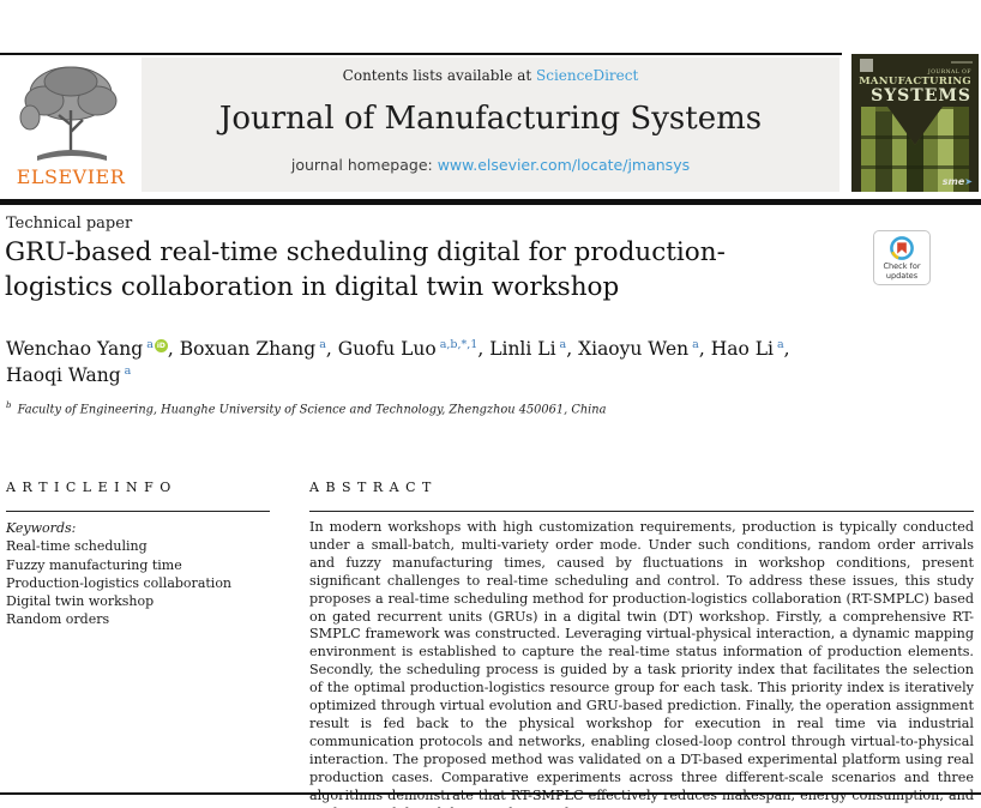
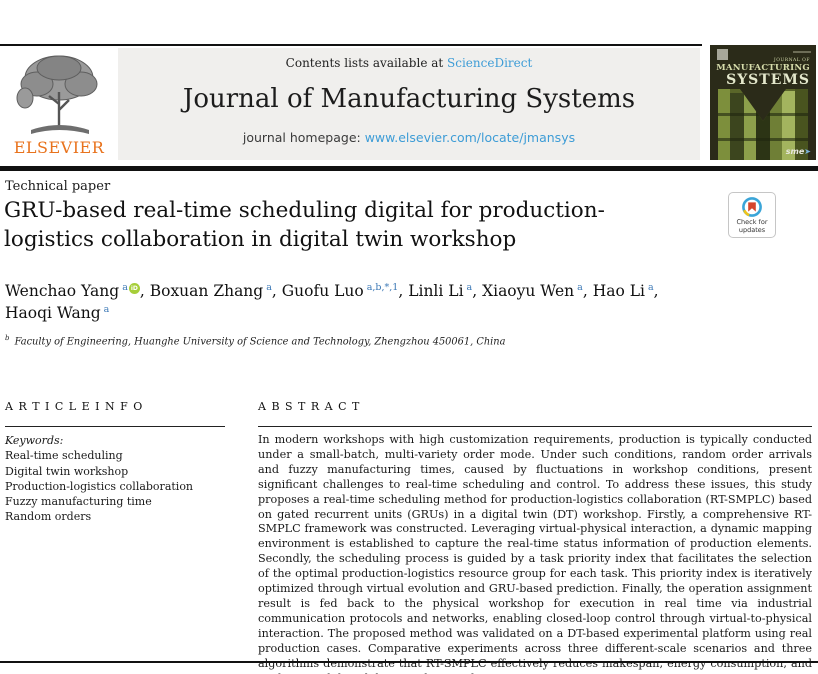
  ELSEVIER
  Contents lists available at ScienceDirect
  Journal of Manufacturing Systems
  journal homepage: www.elsevier.com/locate/jmansys
  MANUFACTURING
  SYSTEMS
  sme➤
  Technical paper
  GRU-based real-time scheduling digital for production-logistics collaboration in digital twin workshop
  Check for
  updates
  Wenchao Yang a , Boxuan Zhang a, Guofu Luo a,b,*,1, Linli Li a, Xiaoyu Wen a, Hao Li a, Haoqi Wang a
  b Faculty of Engineering, Huanghe University of Science and Technology, Zhengzhou 450061, China
  A R T I C L E I N F O
  Keywords:
  Real-time scheduling
- Fuzzy manufacturing time
+ Digital twin workshop
  Production-logistics collaboration
- Digital twin workshop
+ Fuzzy manufacturing time
  Random orders
  A B S T R A C T
  In modern workshops with high customization requirements, production is typically conducted under a small-batch, multi-variety order mode. Under such conditions, random order arrivals and fuzzy manufacturing times, caused by fluctuations in workshop conditions, present significant challenges to real-time scheduling and control. To address these issues, this study proposes a real-time scheduling method for production-logistics collaboration (RT-SMPLC) based on gated recurrent units (GRUs) in a digital twin (DT) workshop. Firstly, a comprehensive RT-SMPLC framework was constructed. Leveraging virtual-physical interaction, a dynamic mapping environment is established to capture the real-time status information of production elements. Secondly, the scheduling process is guided by a task priority index that facilitates the selection of the optimal production-logistics resource group for each task. This priority index is iteratively optimized through virtual evolution and GRU-based prediction. Finally, the operation assignment result is fed back to the physical workshop for execution in real time via industrial communication protocols and networks, enabling closed-loop control through virtual-to-physical interaction. The proposed method was validated on a DT-based experimental platform using real production cases. Comparative experiments across three different-scale scenarios and three algorithms demonstrate that RT-SMPLC effectively reduces makespan, energy consumption, and
